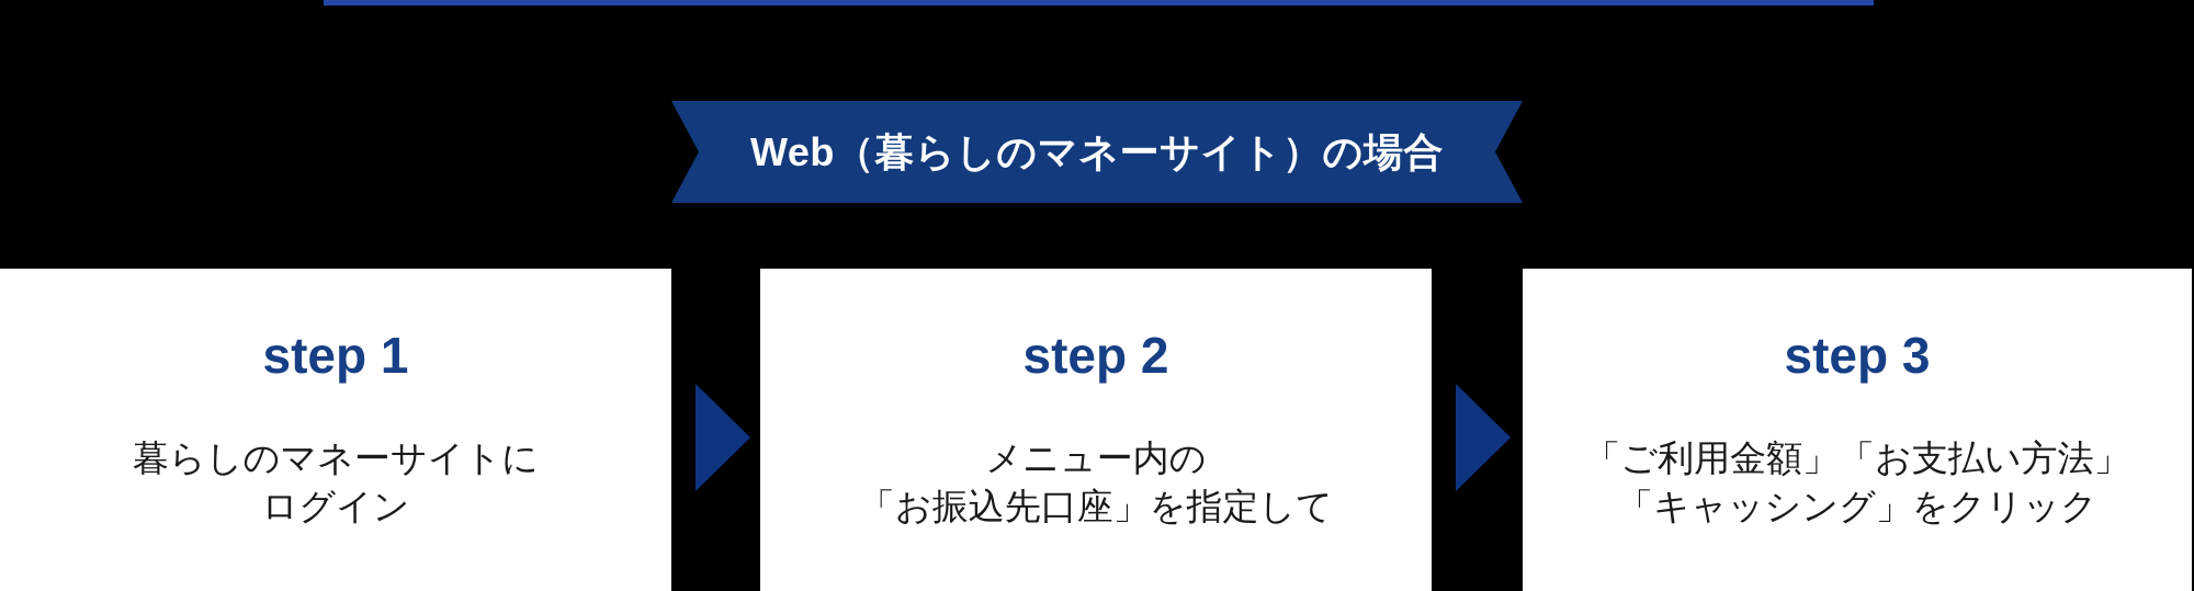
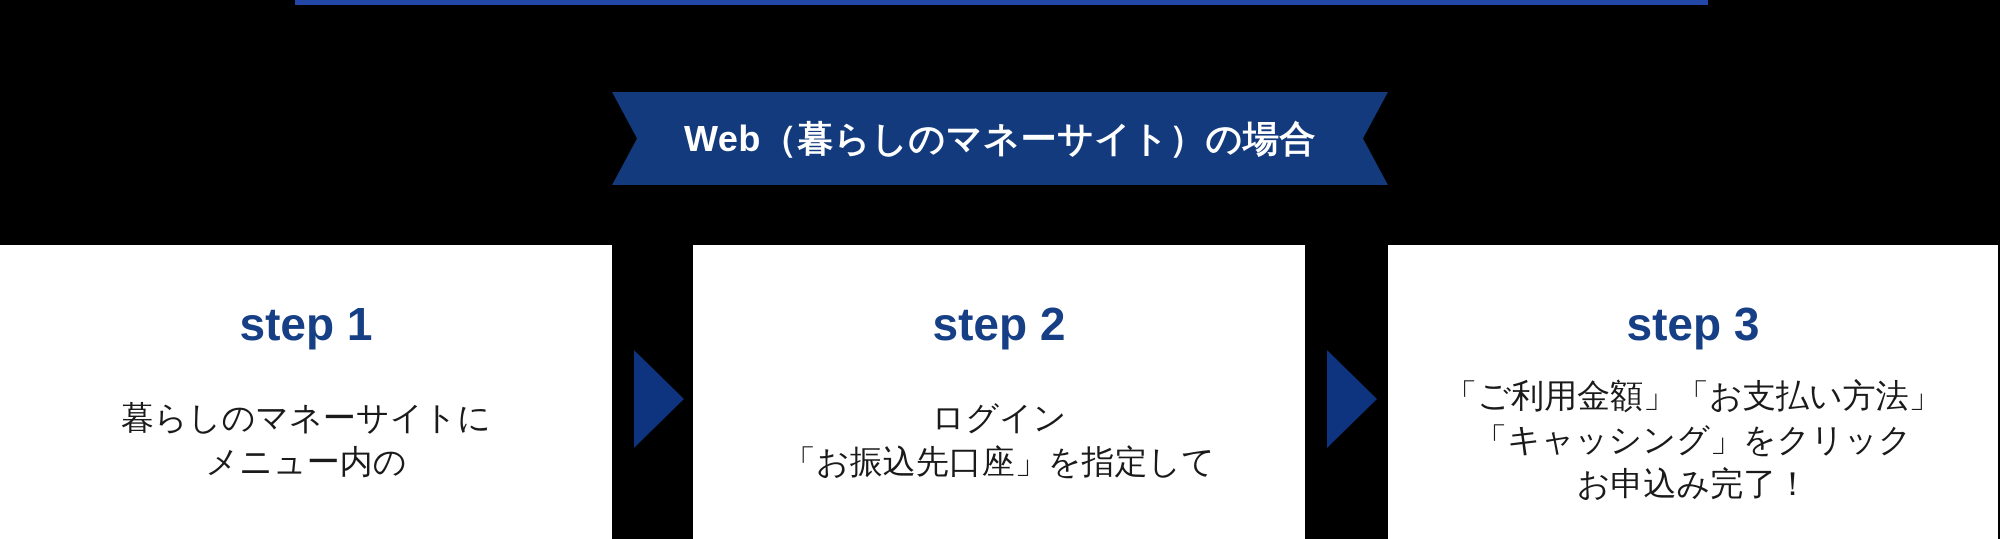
  Web（暮らしのマネーサイト）の場合
  step 1
  暮らしのマネーサイトに
- ログイン
+ メニュー内の
  step 2
- メニュー内の
+ ログイン
  「お振込先口座」を指定して
  step 3
  「ご利用金額」「お支払い方法」
  「キャッシング」をクリック
+ お申込み完了！
